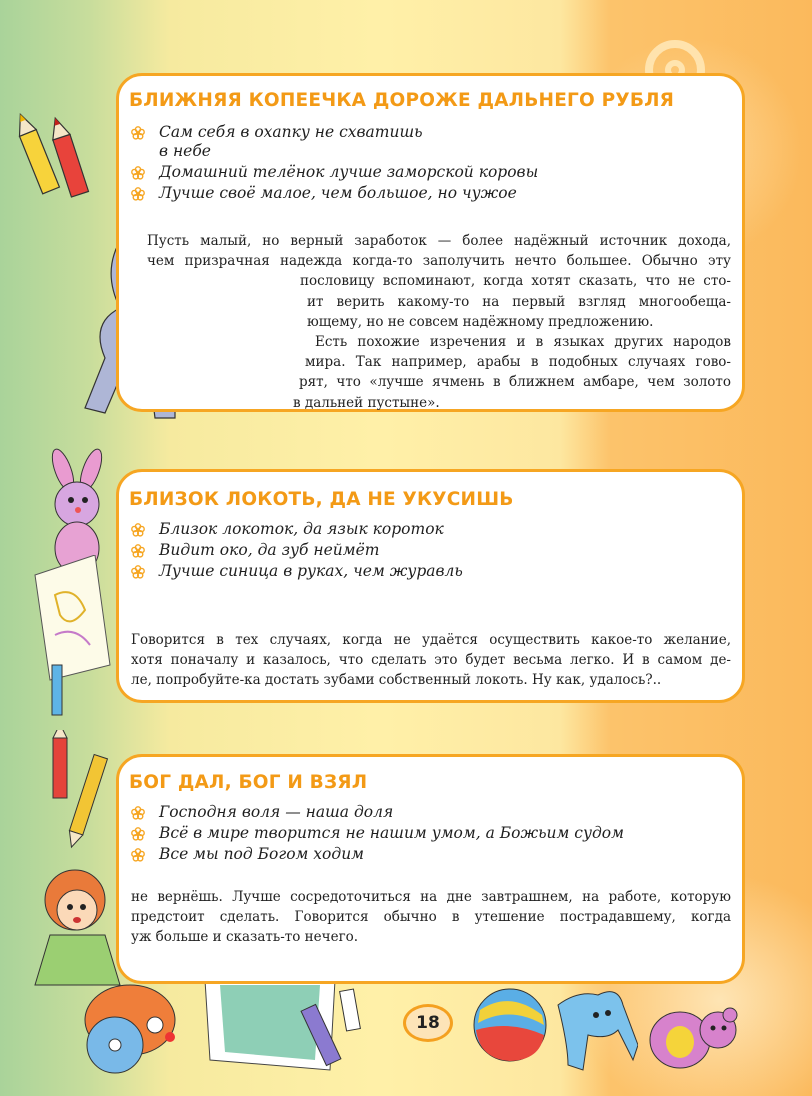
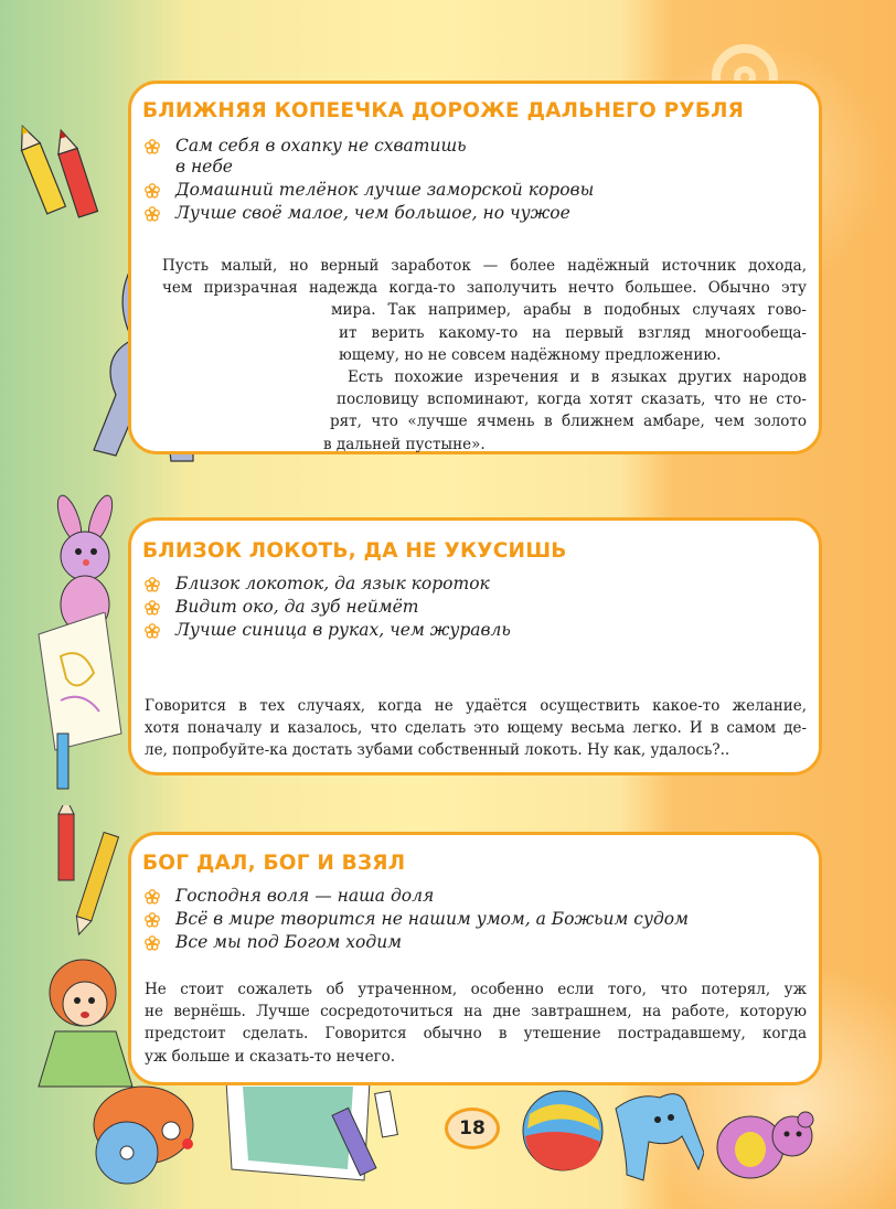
  БЛИЖНЯЯ КОПЕЕЧКА ДОРОЖЕ ДАЛЬНЕГО РУБЛЯ
  Сам себя в охапку не схватишь
  в небе
  Домашний телёнок лучше заморской коровы
  Лучше своё малое, чем большое, но чужое
  Пусть малый, но верный заработок — более надёжный источник дохода,
  чем призрачная надежда когда-то заполучить нечто большее. Обычно эту
- пословицу вспоминают, когда хотят сказать, что не сто-
+ мира. Так например, арабы в подобных случаях гово-
  ит верить какому-то на первый взгляд многообеща-
  ющему, но не совсем надёжному предложению.
  Есть похожие изречения и в языках других народов
- мира. Так например, арабы в подобных случаях гово-
+ пословицу вспоминают, когда хотят сказать, что не сто-
  рят, что «лучше ячмень в ближнем амбаре, чем золото
  в дальней пустыне».
  БЛИЗОК ЛОКОТЬ, ДА НЕ УКУСИШЬ
  Близок локоток, да язык короток
  Видит око, да зуб неймёт
  Лучше синица в руках, чем журавль
  Говорится в тех случаях, когда не удаётся осуществить какое-то желание,
- хотя поначалу и казалось, что сделать это будет весьма легко. И в самом де-
+ хотя поначалу и казалось, что сделать это ющему весьма легко. И в самом де-
  ле, попробуйте-ка достать зубами собственный локоть. Ну как, удалось?..
  БОГ ДАЛ, БОГ И ВЗЯЛ
  Господня воля — наша доля
  Всё в мире творится не нашим умом, а Божьим судом
  Все мы под Богом ходим
+ Не стоит сожалеть об утраченном, особенно если того, что потерял, уж
  не вернёшь. Лучше сосредоточиться на дне завтрашнем, на работе, которую
  предстоит сделать. Говорится обычно в утешение пострадавшему, когда
  уж больше и сказать-то нечего.
  18
